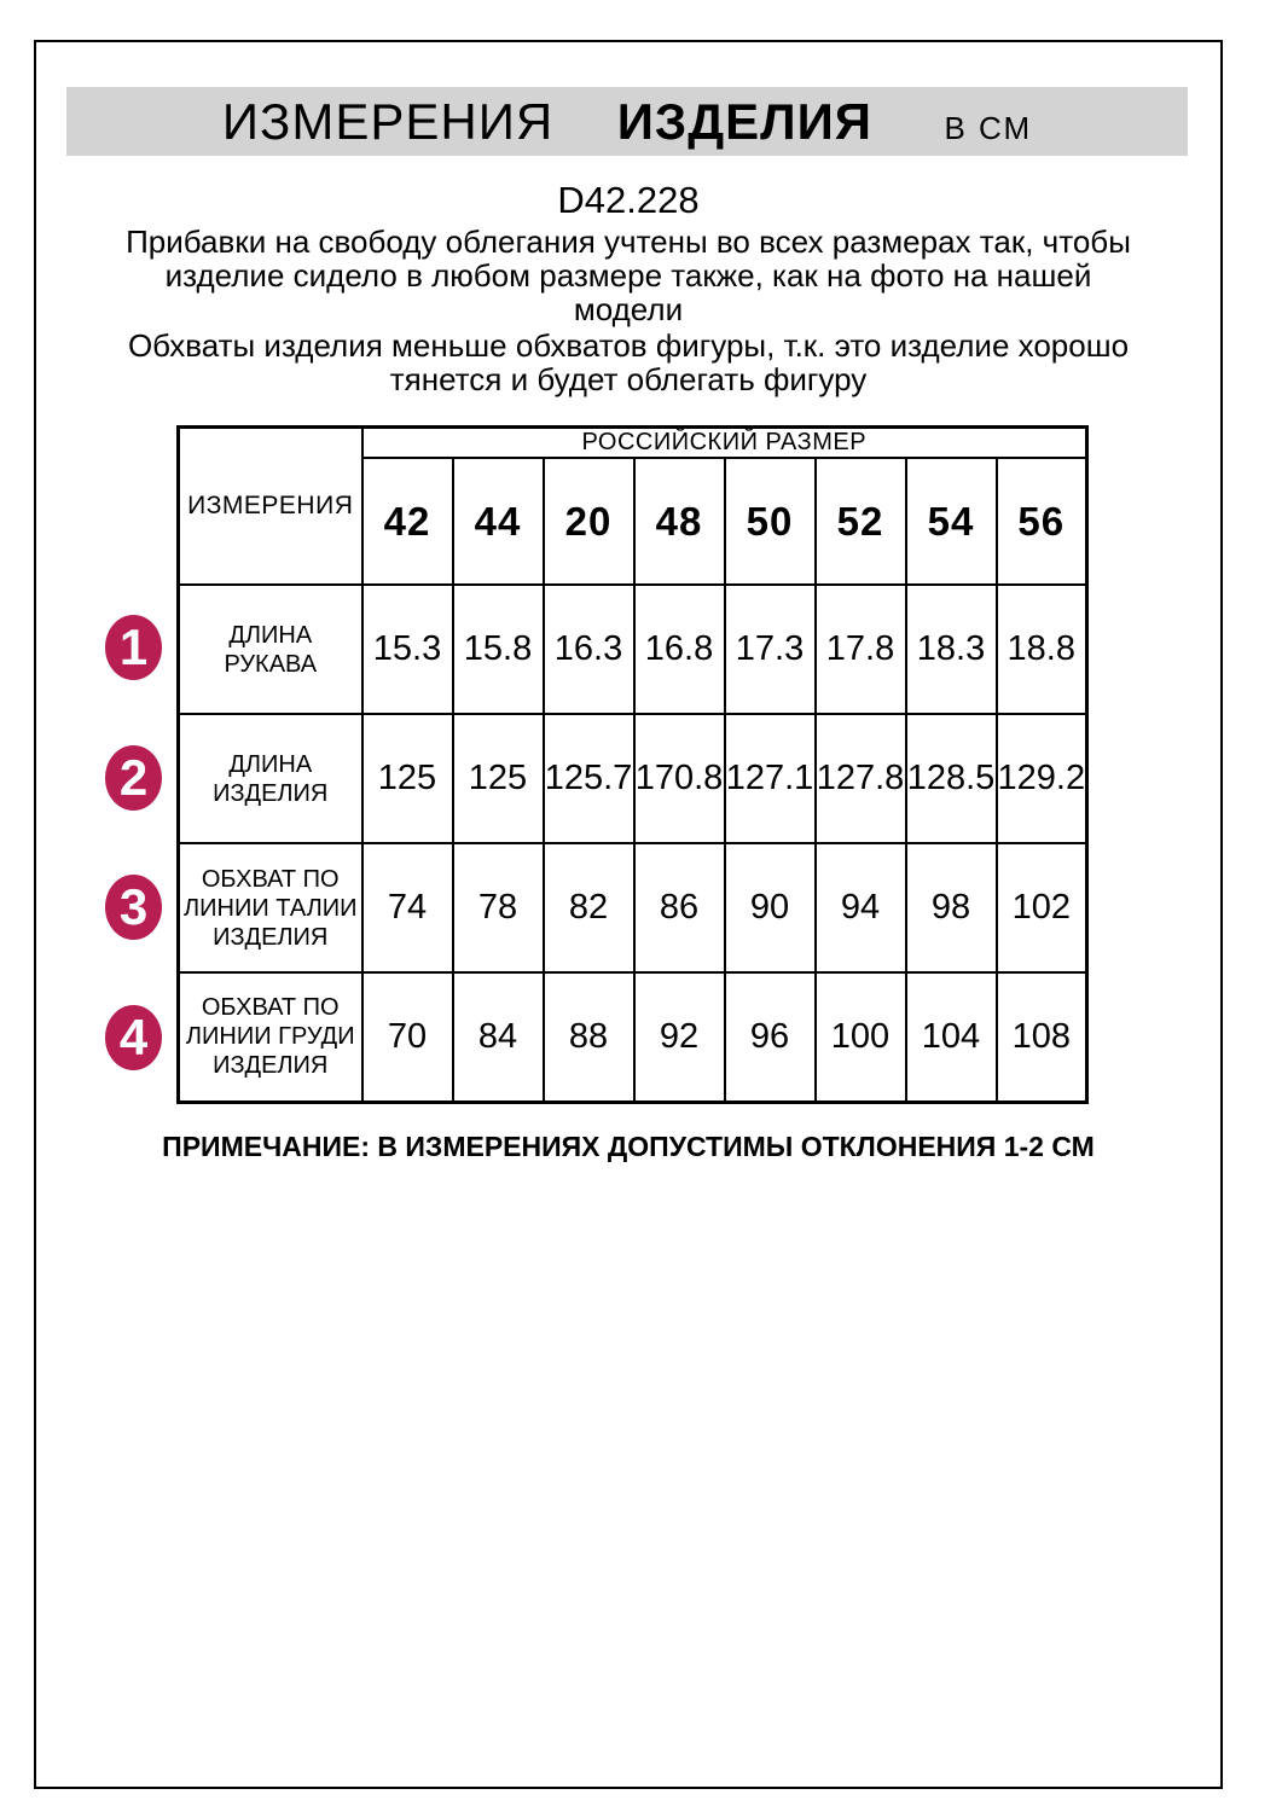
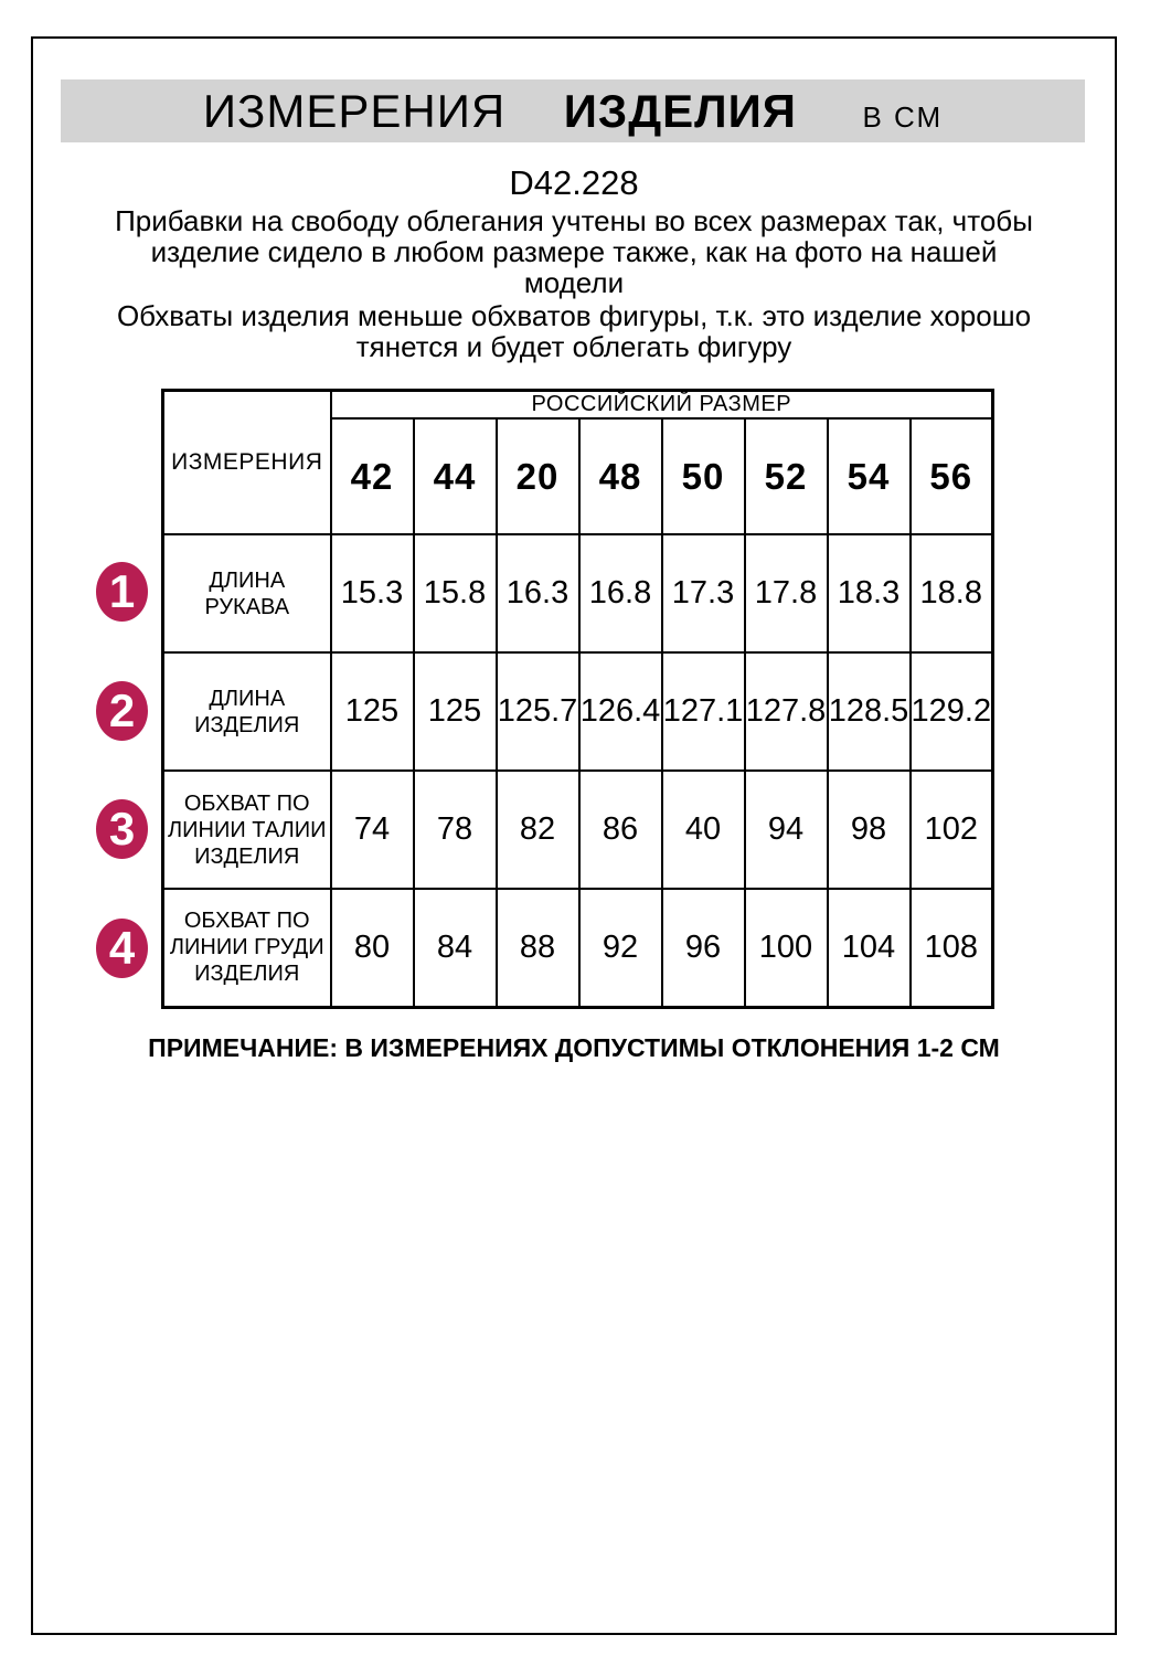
  ИЗМЕРЕНИЯ ИЗДЕЛИЯ В СМ
  D42.228
  Прибавки на свободу облегания учтены во всех размерах так, чтобы
  изделие сидело в любом размере также, как на фото на нашей
  модели
  Обхваты изделия меньше обхватов фигуры, т.к. это изделие хорошо
  тянется и будет облегать фигуру
  ИЗМЕРЕНИЯ	РОССИЙСКИЙ РАЗМЕР
  42	44	20	48	50	52	54	56
  ДЛИНА РУКАВА	15.3	15.8	16.3	16.8	17.3	17.8	18.3	18.8
- ДЛИНА ИЗДЕЛИЯ	125	125	125.7	170.8	127.1	127.8	128.5	129.2
+ ДЛИНА ИЗДЕЛИЯ	125	125	125.7	126.4	127.1	127.8	128.5	129.2
- ОБХВАТ ПО ЛИНИИ ТАЛИИ ИЗДЕЛИЯ	74	78	82	86	90	94	98	102
+ ОБХВАТ ПО ЛИНИИ ТАЛИИ ИЗДЕЛИЯ	74	78	82	86	40	94	98	102
- ОБХВАТ ПО ЛИНИИ ГРУДИ ИЗДЕЛИЯ	70	84	88	92	96	100	104	108
+ ОБХВАТ ПО ЛИНИИ ГРУДИ ИЗДЕЛИЯ	80	84	88	92	96	100	104	108
  1
  2
  3
  4
  ПРИМЕЧАНИЕ: В ИЗМЕРЕНИЯХ ДОПУСТИМЫ ОТКЛОНЕНИЯ 1-2 СМ
